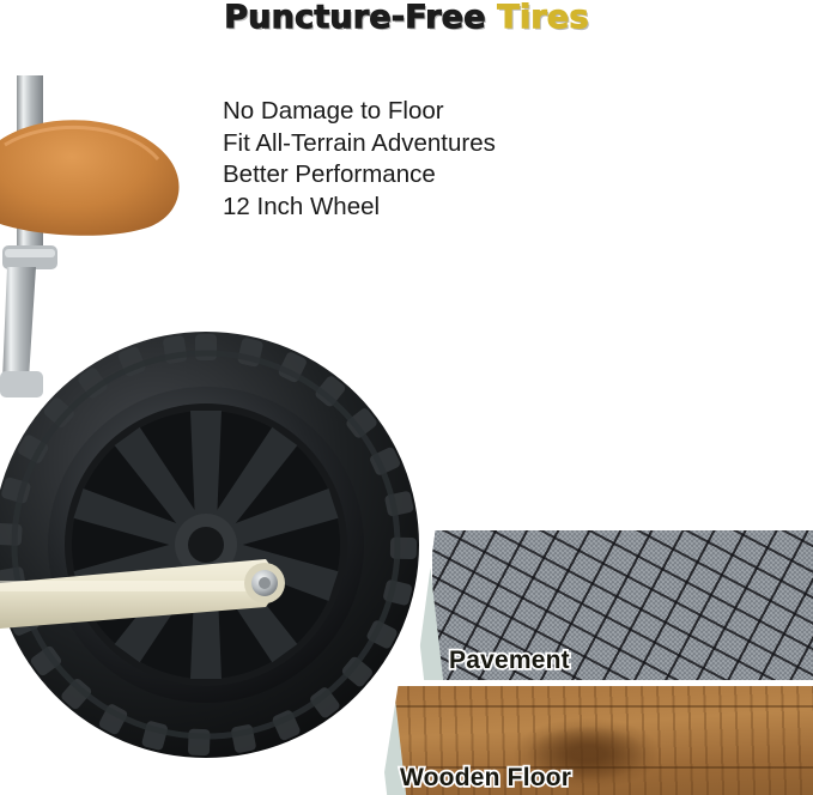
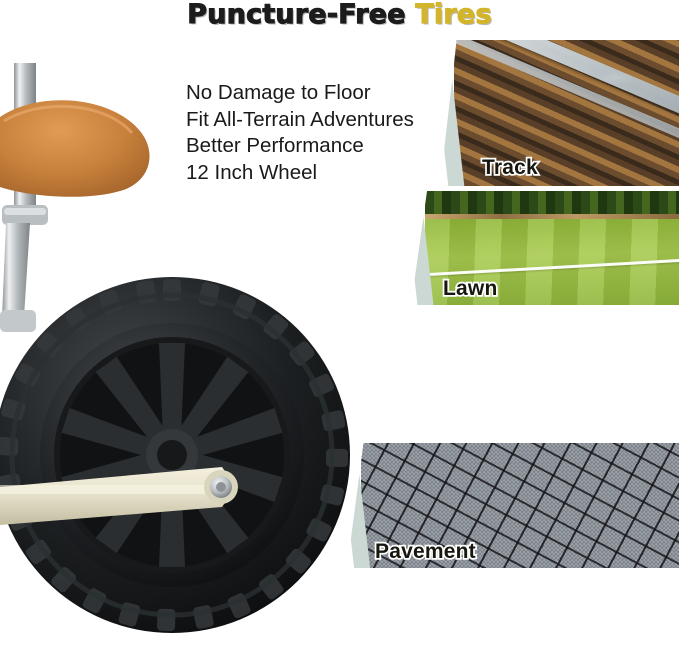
  Puncture-Free Tires
  No Damage to Floor
  Fit All-Terrain Adventures
  Better Performance
  12 Inch Wheel
+ Track
+ Lawn
  Pavement
- Wooden Floor
